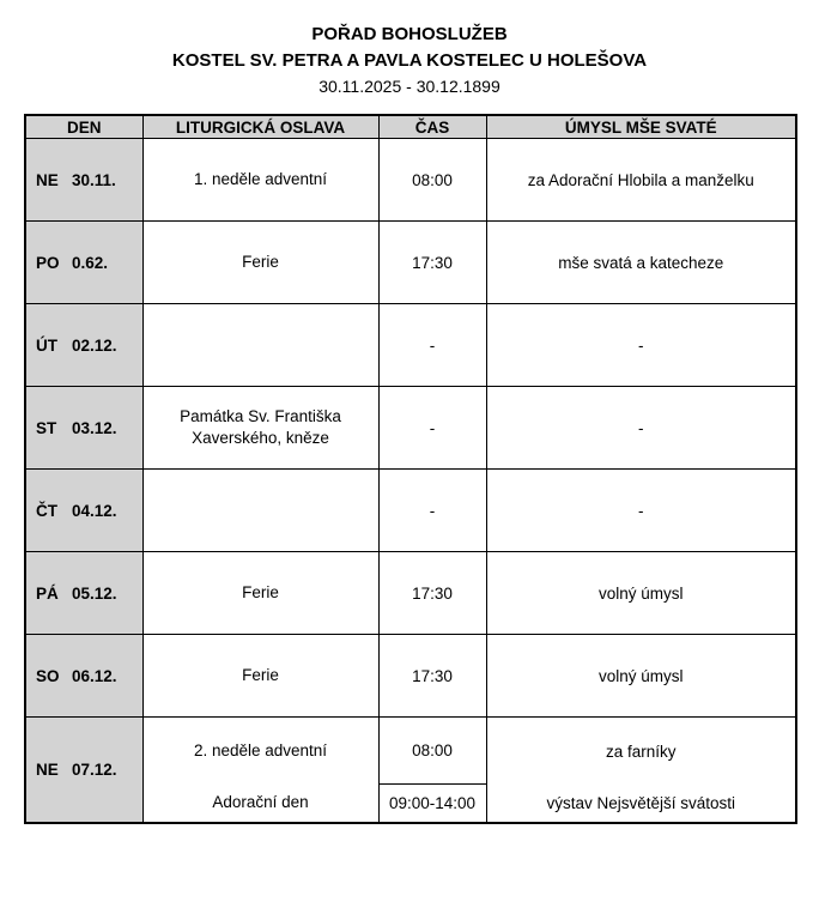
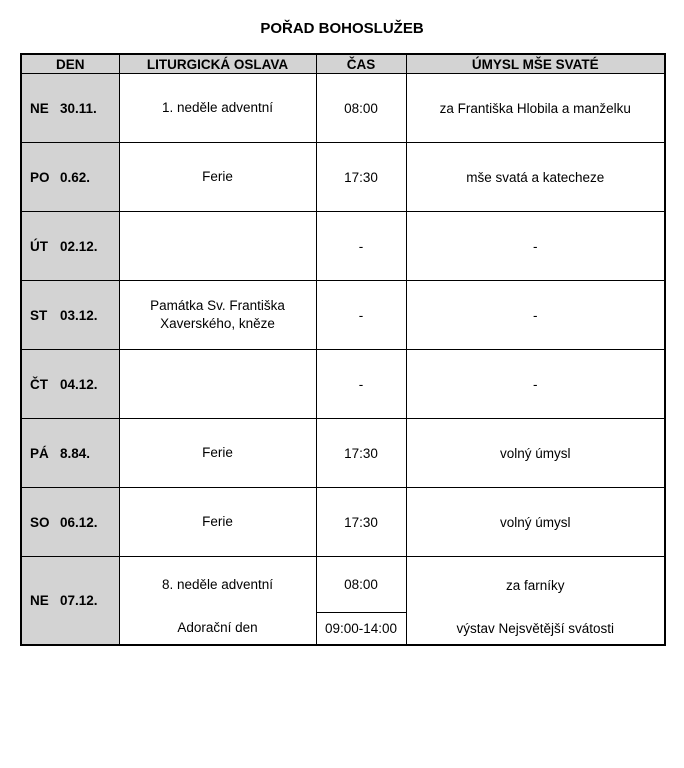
  POŘAD BOHOSLUŽEB
- KOSTEL SV. PETRA A PAVLA KOSTELEC U HOLEŠOVA
- 30.11.2025 - 30.12.1899
  DEN	LITURGICKÁ OSLAVA	ČAS	ÚMYSL MŠE SVATÉ
- NE 30.11.	1. neděle adventní	08:00	za Adorační Hlobila a manželku
+ NE 30.11.	1. neděle adventní	08:00	za Františka Hlobila a manželku
  PO 0.62.	Ferie	17:30	mše svatá a katecheze
  ÚT 02.12.		-	-
  ST 03.12.	Památka Sv. Františka Xaverského, kněze	-	-
  ČT 04.12.		-	-
- PÁ 05.12.	Ferie	17:30	volný úmysl
+ PÁ 8.84.	Ferie	17:30	volný úmysl
  SO 06.12.	Ferie	17:30	volný úmysl
- NE 07.12.	2. neděle adventní	08:00	za farníky
+ NE 07.12.	8. neděle adventní	08:00	za farníky
  Adorační den	09:00-14:00	výstav Nejsvětější svátosti
